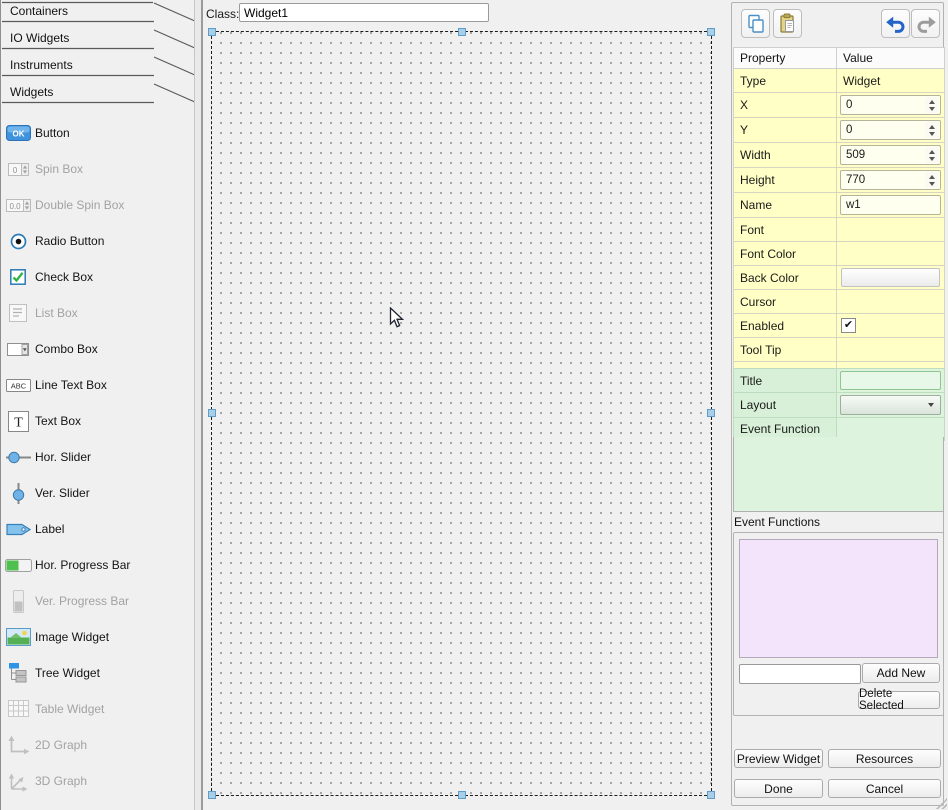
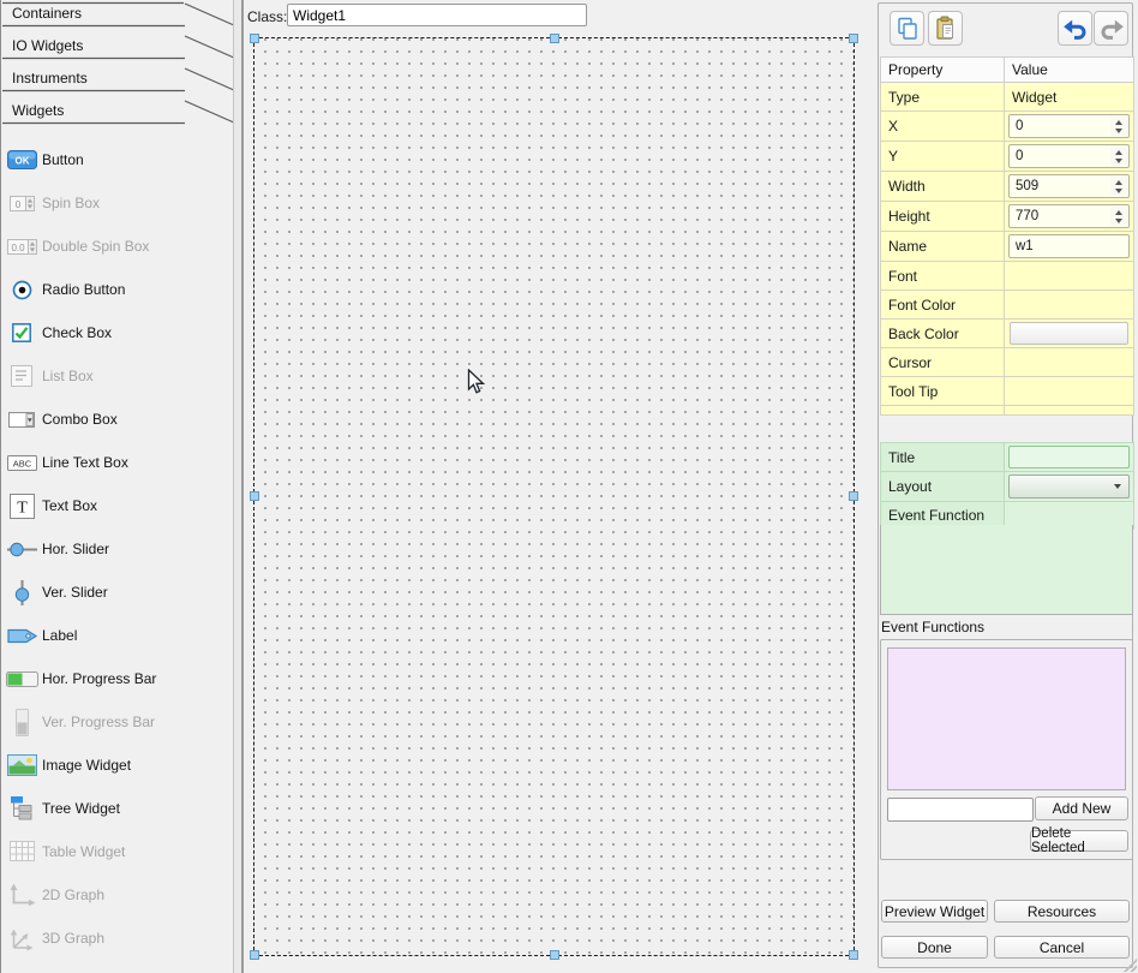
  Containers
  IO Widgets
  Instruments
  Widgets
  OK
  Button
  0
  Spin Box
  0.0
  Double Spin Box
  Radio Button
  Check Box
  List Box
  Combo Box
  ABC
  Line Text Box
  T
  Text Box
  Hor. Slider
  Ver. Slider
  Label
  Hor. Progress Bar
  Ver. Progress Bar
  Image Widget
  Tree Widget
  Table Widget
  2D Graph
  3D Graph
  Class:
  Widget1
  Property	Value
  Type	Widget
  X	0
  Y	0
  Width	509
  Height	770
  Name	w1
  Font
  Font Color
  Back Color
  Cursor
- Enabled	✔
  Tool Tip
  Title
  Layout
  Event Function
  Event Functions
  Add New
  Delete Selected
  Preview Widget
  Resources
  Done
  Cancel
